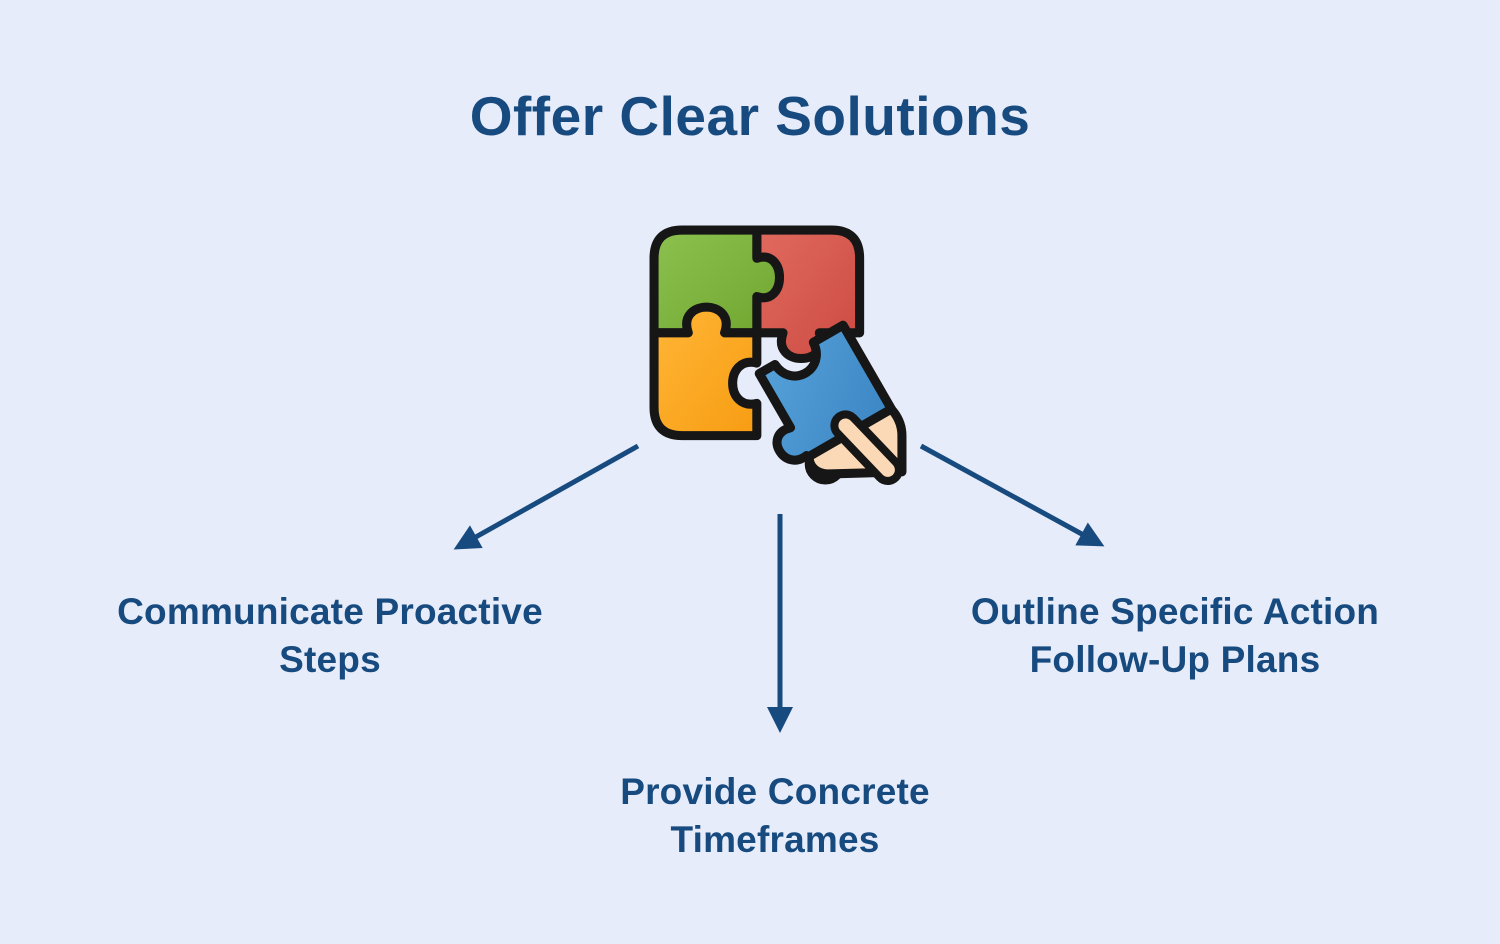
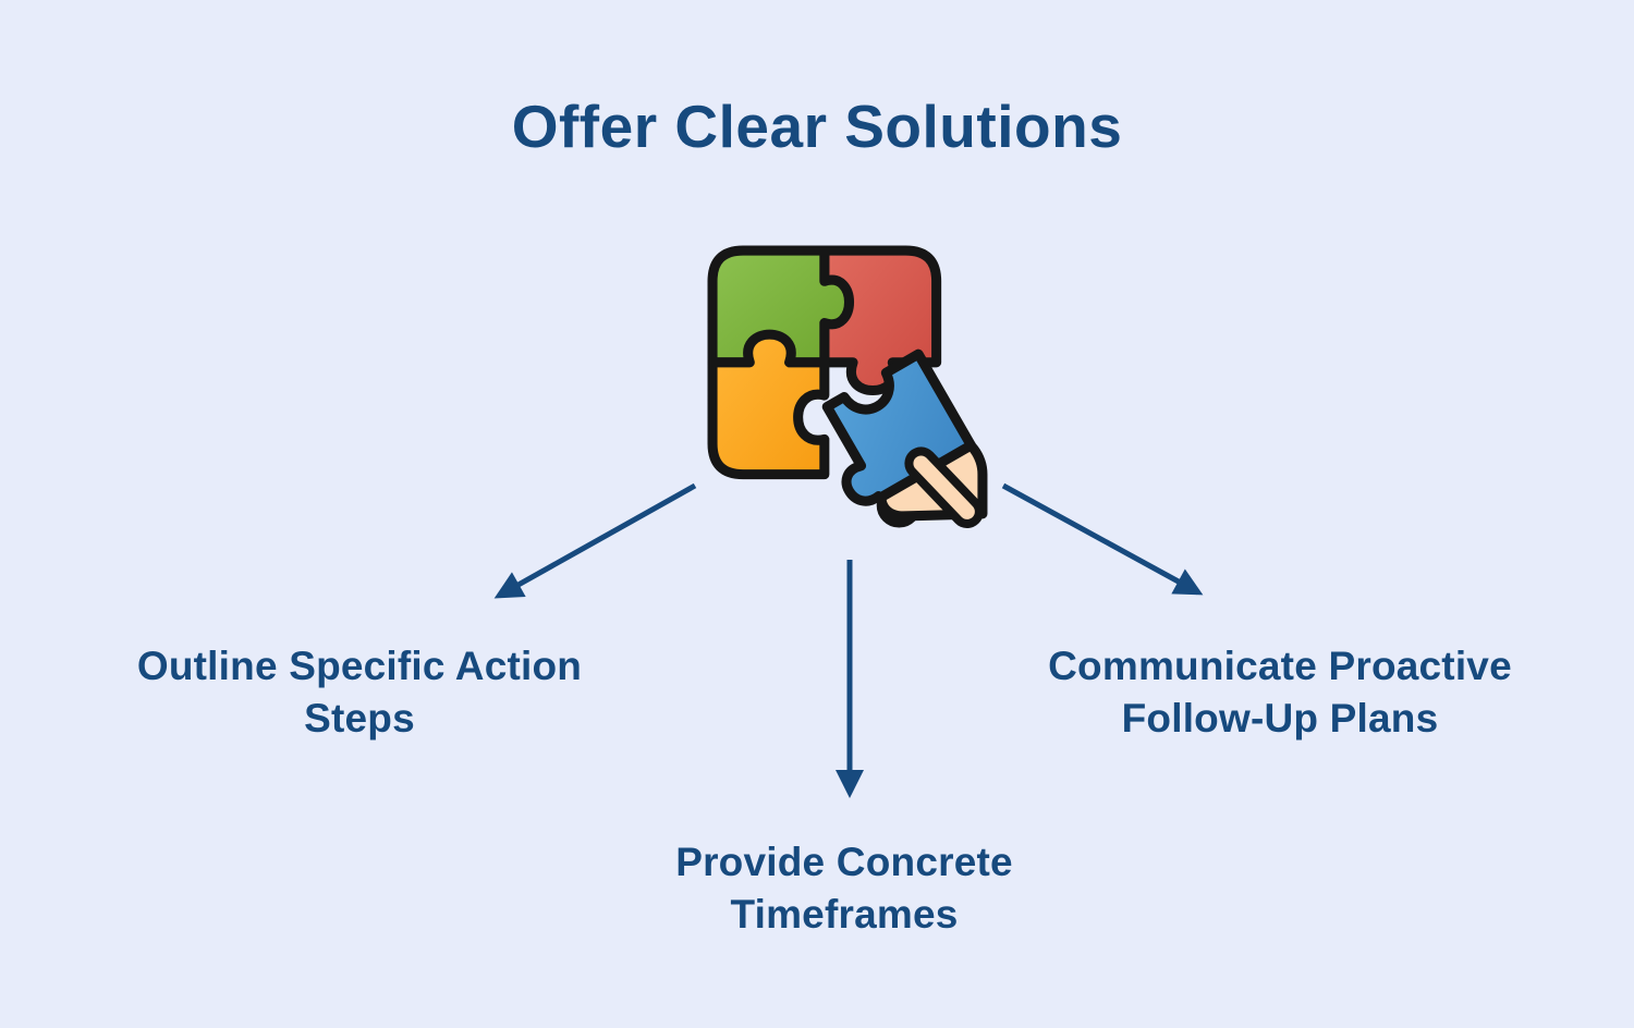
  Offer Clear Solutions
- Communicate Proactive
+ Outline Specific Action
  Steps
- Outline Specific Action
+ Communicate Proactive
  Follow-Up Plans
  Provide Concrete
  Timeframes
